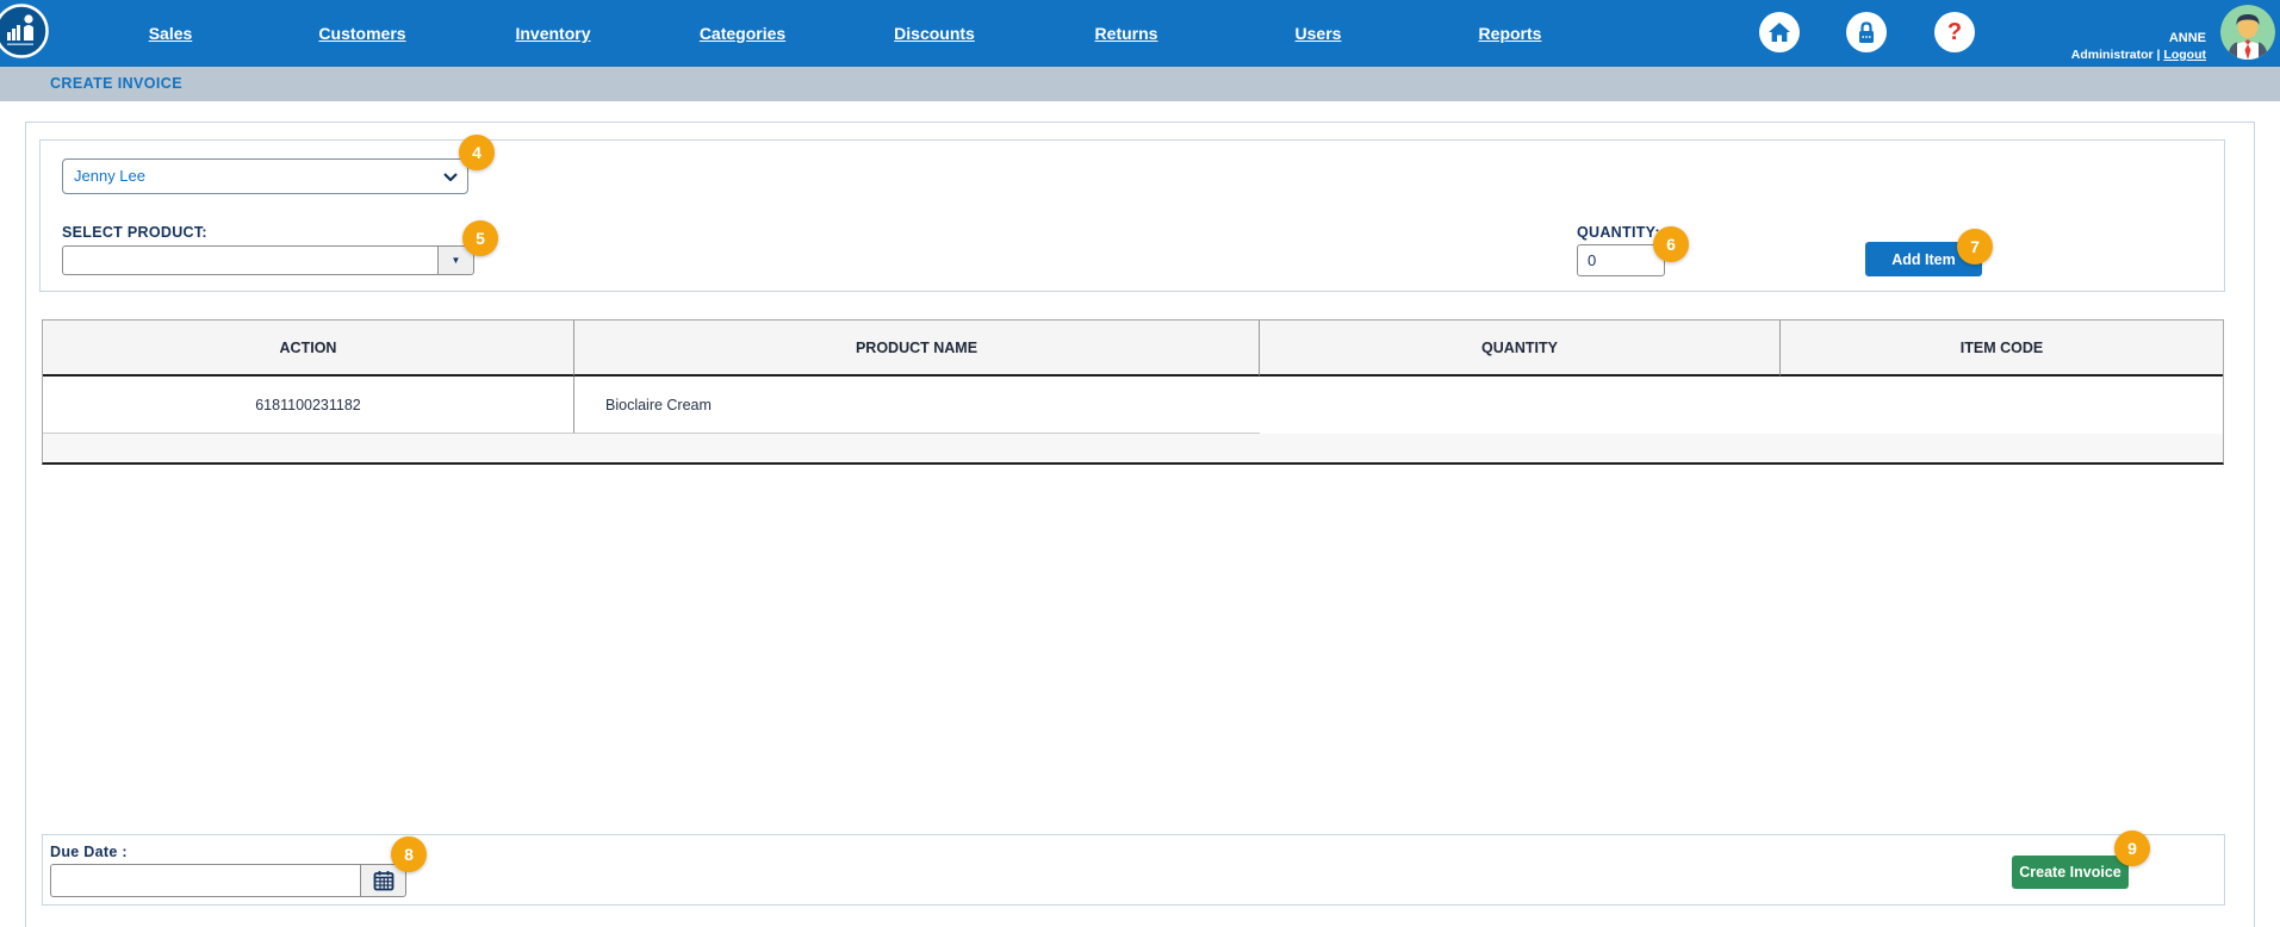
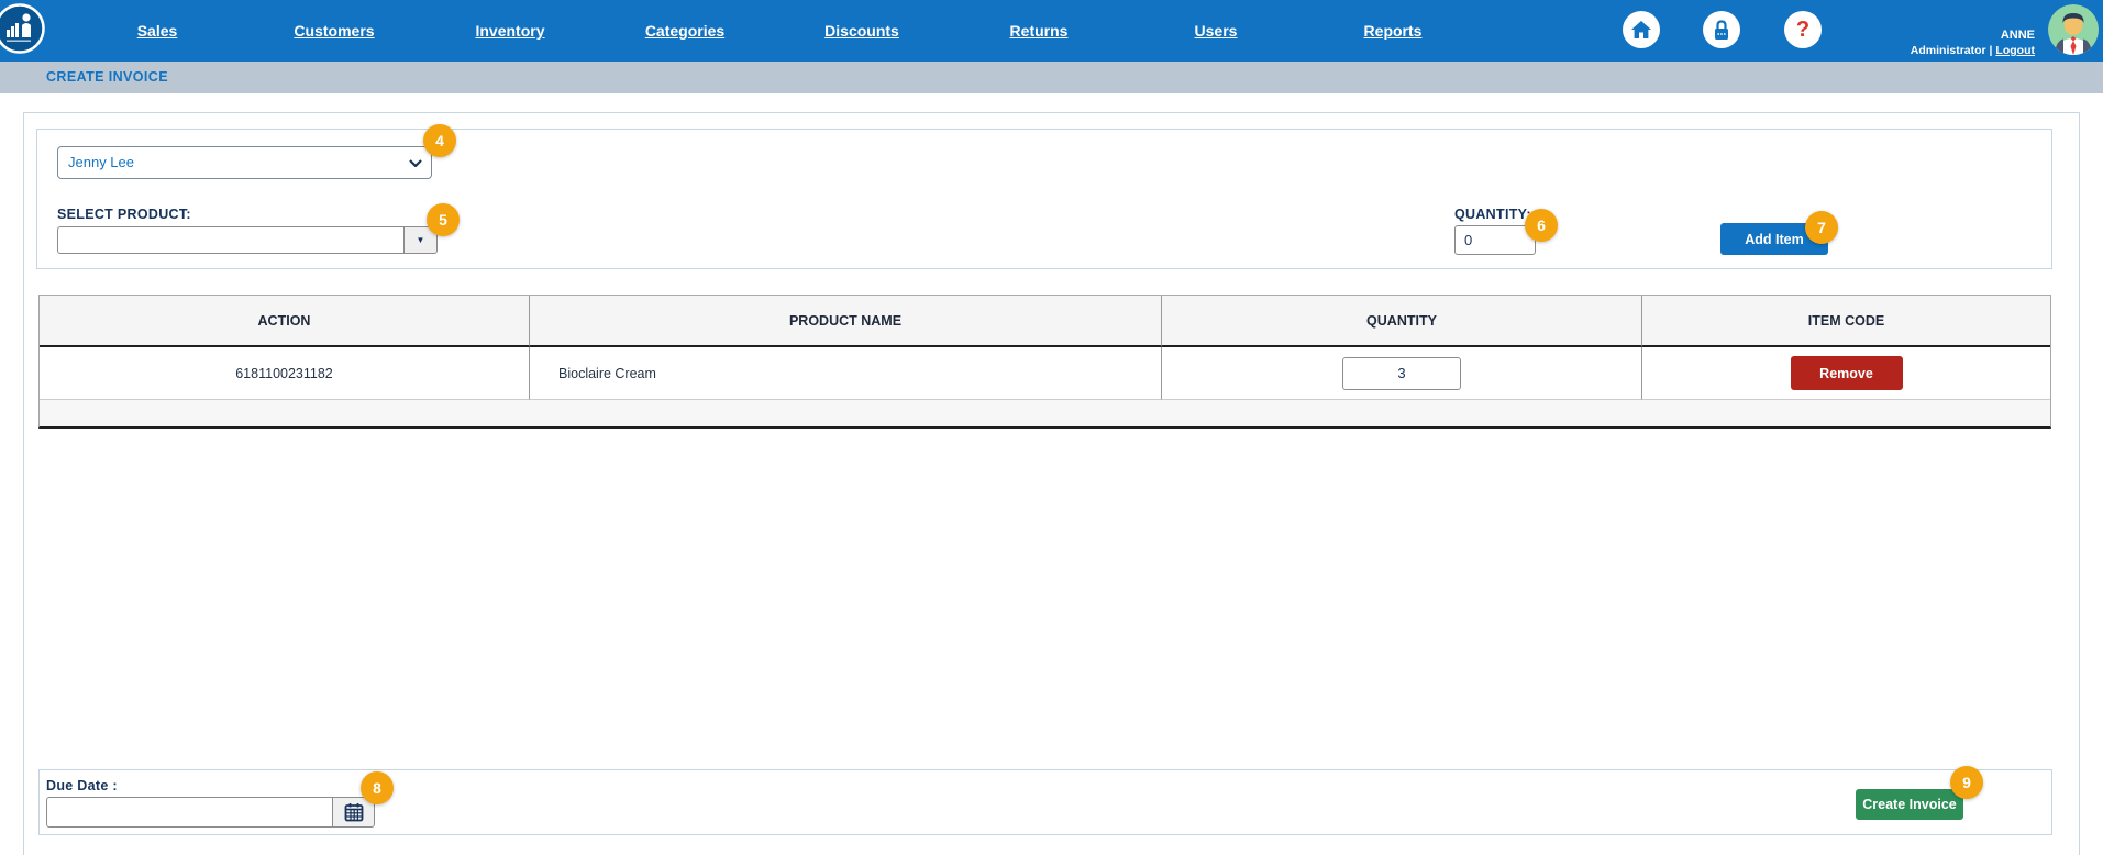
  Sales
  Customers
  Inventory
  Categories
  Discounts
  Returns
  Users
  Reports
  ?
  ANNE
  Administrator | Logout
  CREATE INVOICE
  Jenny Lee
  4
  SELECT PRODUCT:
  ▼
  5
  QUANTITY
  0
  6
  Add Item
  7
  ACTION
  PRODUCT NAME
  QUANTITY
  ITEM CODE
  6181100231182
  Bioclaire Cream
+ 3
+ Remove
  Due Date :
  8
  Create Invoice
  9
